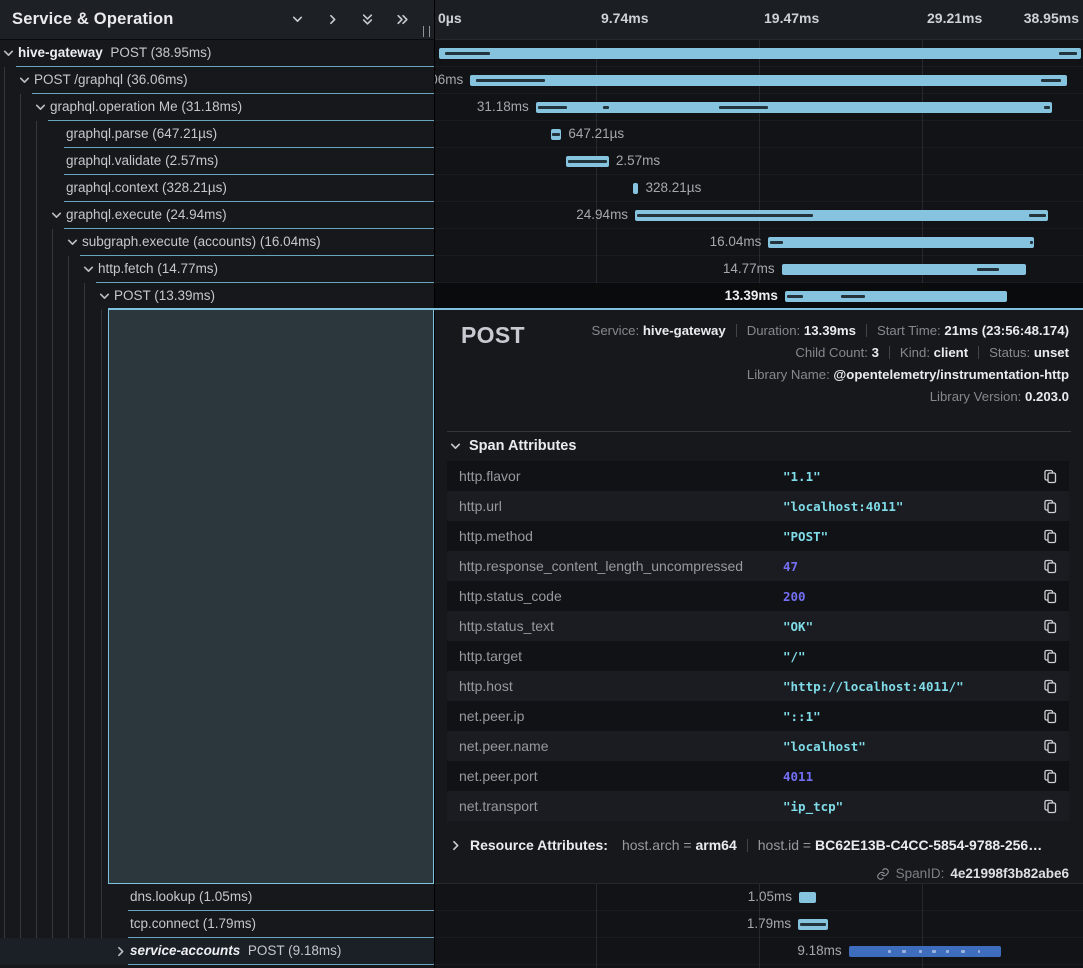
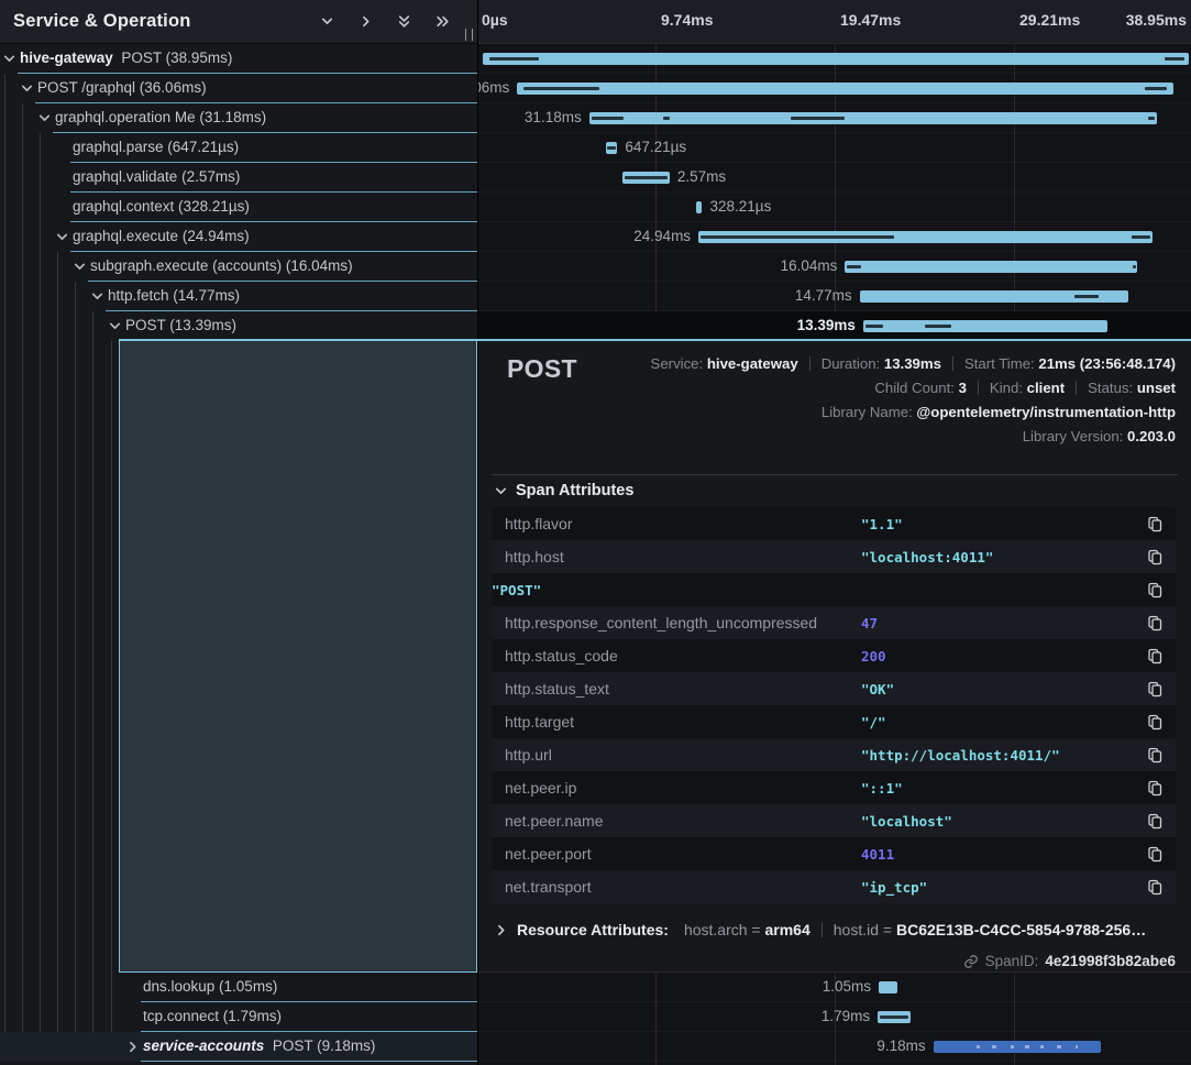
  Service & Operation
  hive-gateway POST (38.95ms)
  POST /graphql (36.06ms)
  graphql.operation Me (31.18ms)
  graphql.parse (647.21µs)
  graphql.validate (2.57ms)
  graphql.context (328.21µs)
  graphql.execute (24.94ms)
  subgraph.execute (accounts) (16.04ms)
  http.fetch (14.77ms)
  POST (13.39ms)
  dns.lookup (1.05ms)
  tcp.connect (1.79ms)
  service-accounts POST (9.18ms)
  0µs
  9.74ms
  19.47ms
  29.21ms
  38.95ms
  31.18ms
  647.21µs
  2.57ms
  328.21µs
  24.94ms
  16.04ms
  14.77ms
  13.39ms
  1.05ms
  1.79ms
  9.18ms
  POST
  Service: hive-gateway Duration: 13.39ms Start Time: 21ms (23:56:48.174)
  Child Count: 3 Kind: client Status: unset
  Library Name: @opentelemetry/instrumentation-http
  Library Version: 0.203.0
  Span Attributes
  http.flavor
  "1.1"
- http.url
+ http.host
  "localhost:4011"
- http.method
  "POST"
  http.response_content_length_uncompressed
  47
  http.status_code
  200
  http.status_text
  "OK"
  http.target
  "/"
- http.host
+ http.url
  "http://localhost:4011/"
  net.peer.ip
  "::1"
  net.peer.name
  "localhost"
  net.peer.port
  4011
  net.transport
  "ip_tcp"
  Resource Attributes:
  host.arch = arm64 host.id = BC62E13B-C4CC-5854-9788-256…
  SpanID:
  4e21998f3b82abe6
